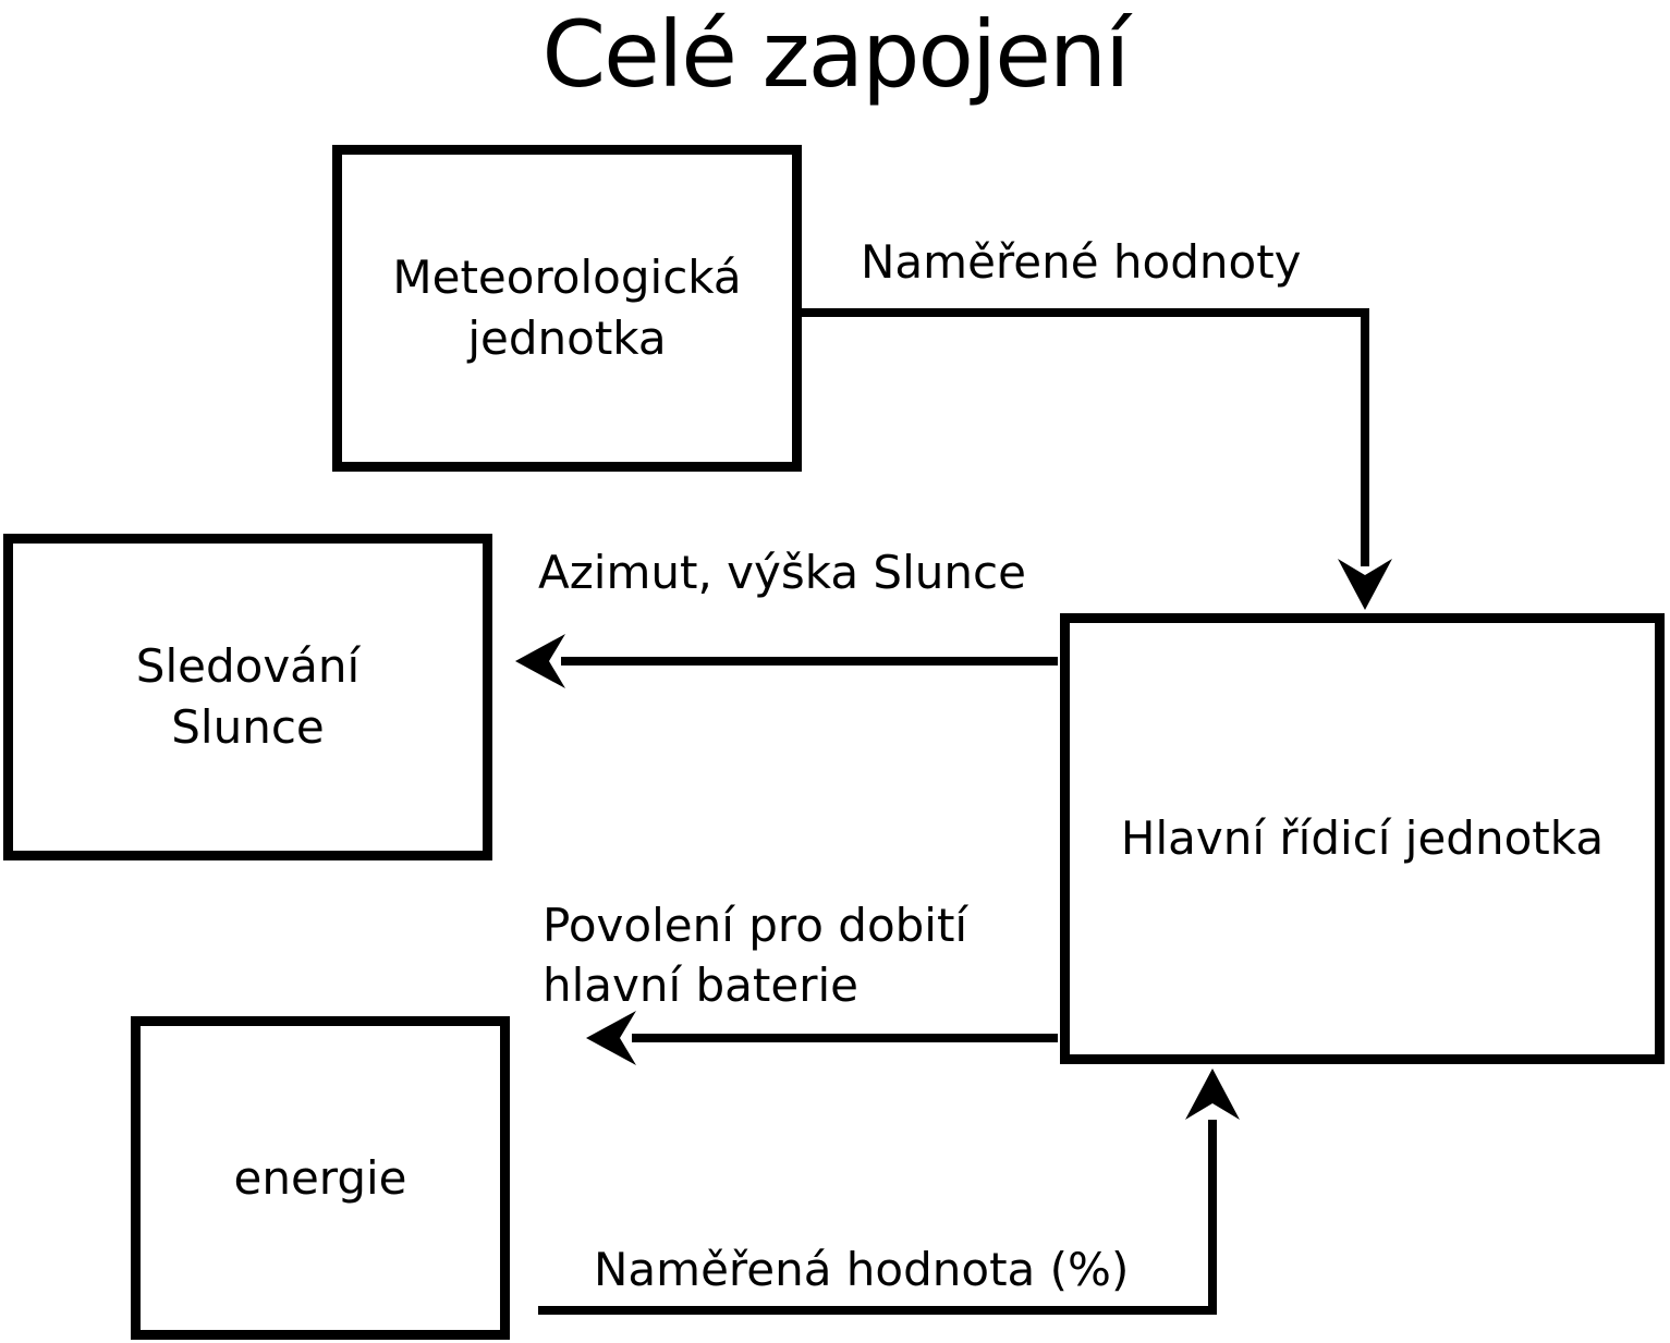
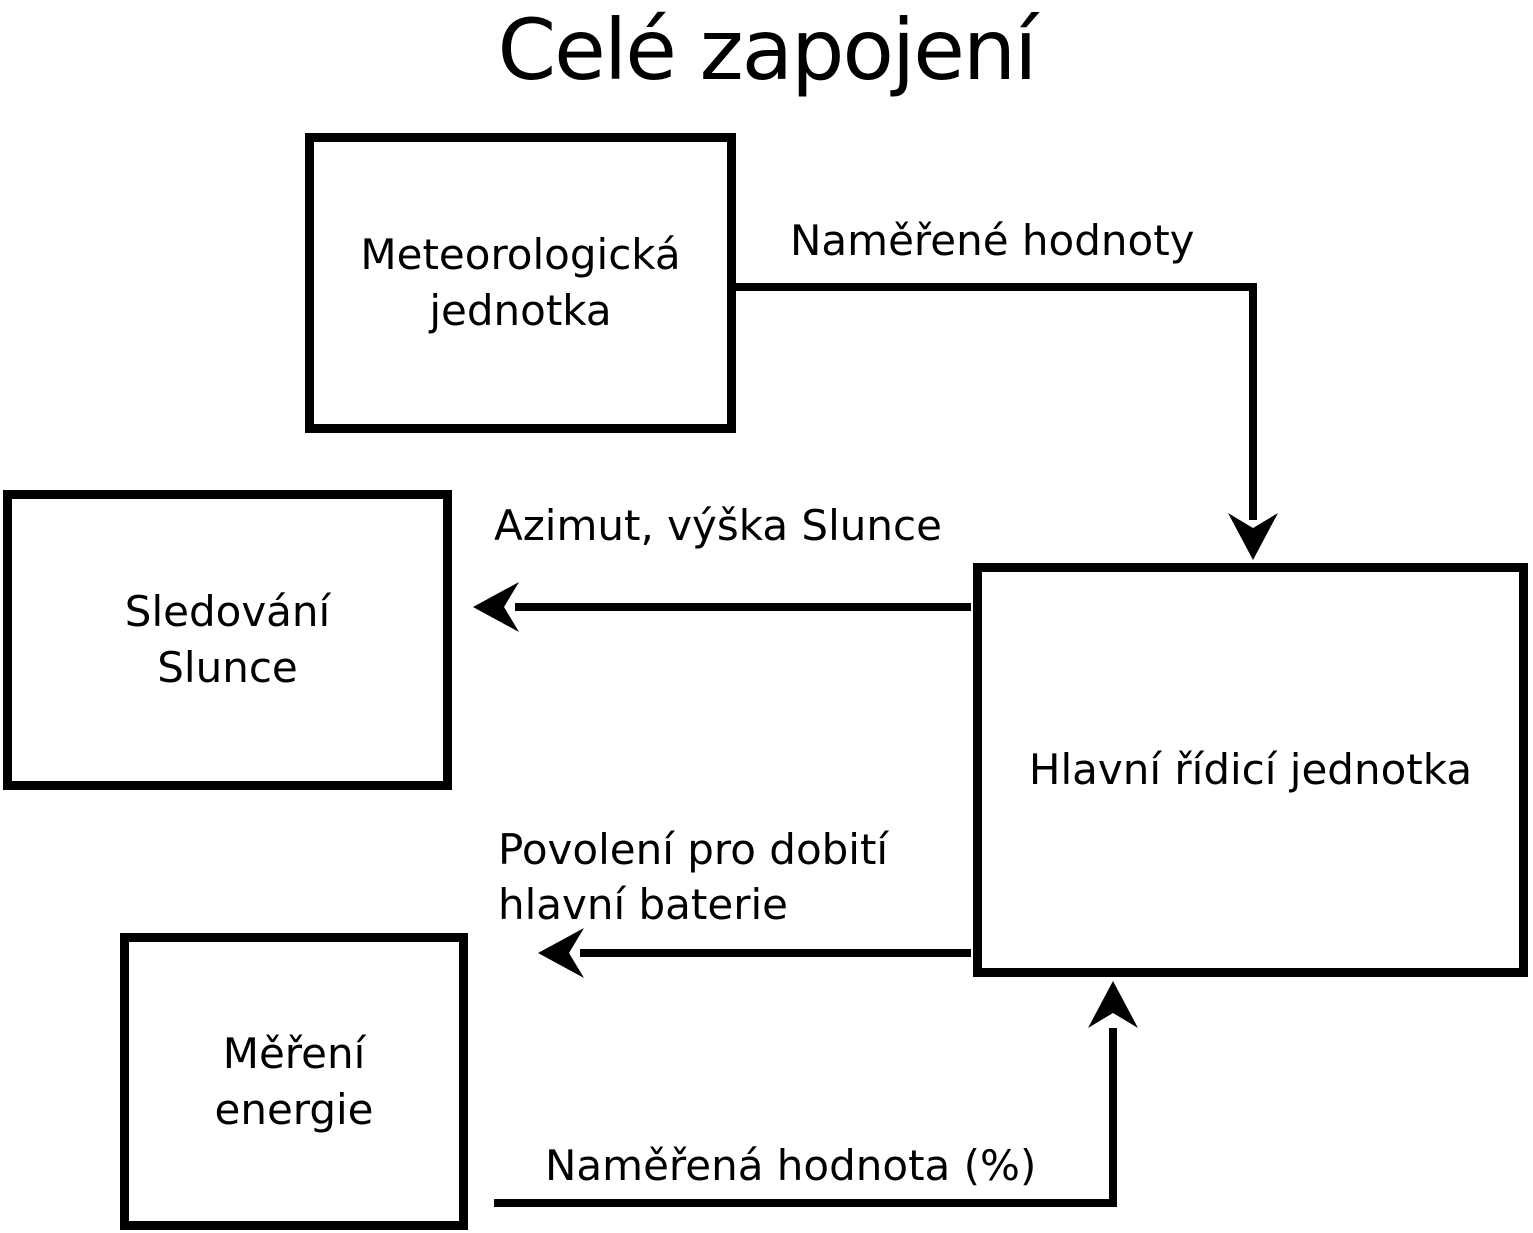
  Celé zapojení
  Meteorologická
  jednotka
  Sledování
  Slunce
+ Měření
  energie
  Hlavní řídicí jednotka
  Naměřené hodnoty
  Azimut, výška Slunce
  Povolení pro dobití
  hlavní baterie
  Naměřená hodnota (%)
